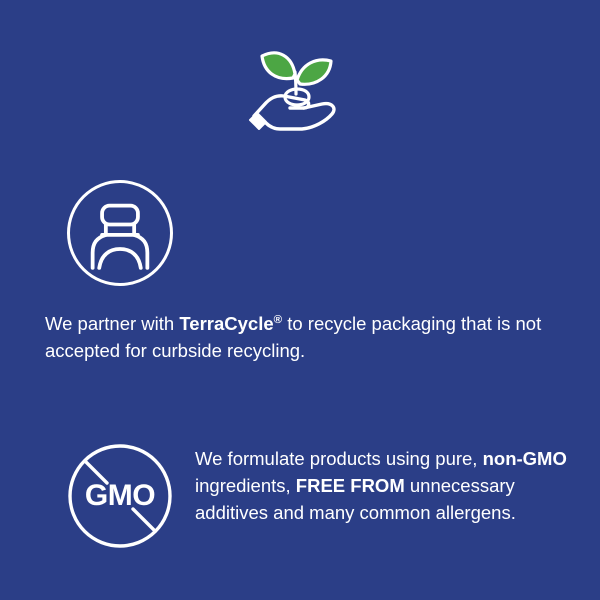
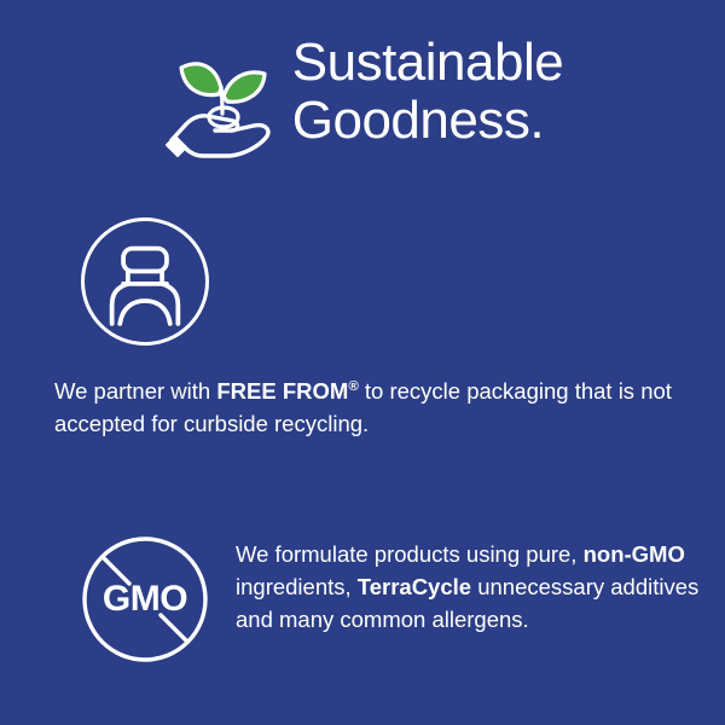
+ Sustainable
+ Goodness.
- We partner with TerraCycle® to recycle packaging that is not accepted for curbside recycling.
+ We partner with FREE FROM® to recycle packaging that is not accepted for curbside recycling.
  GMO
- We formulate products using pure, non-GMO ingredients, FREE FROM unnecessary additives and many common allergens.
+ We formulate products using pure, non-GMO ingredients, TerraCycle unnecessary additives and many common allergens.
